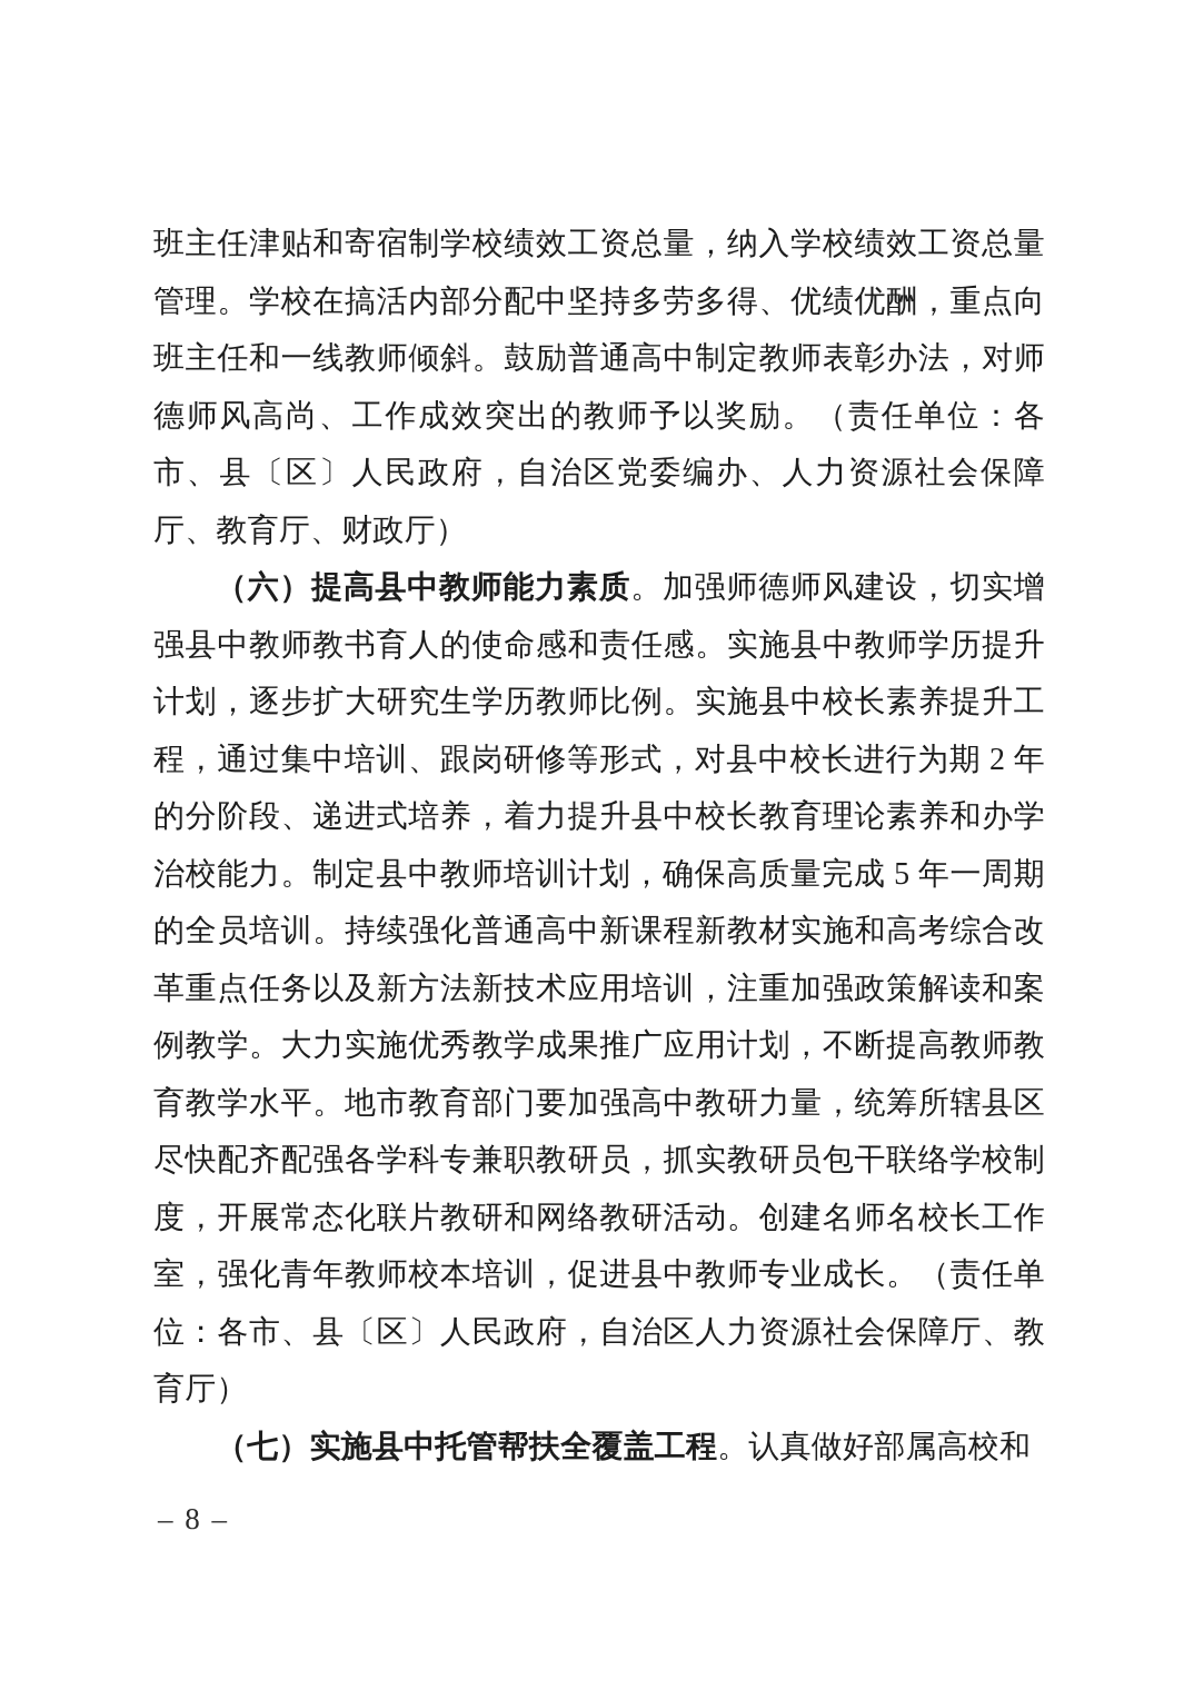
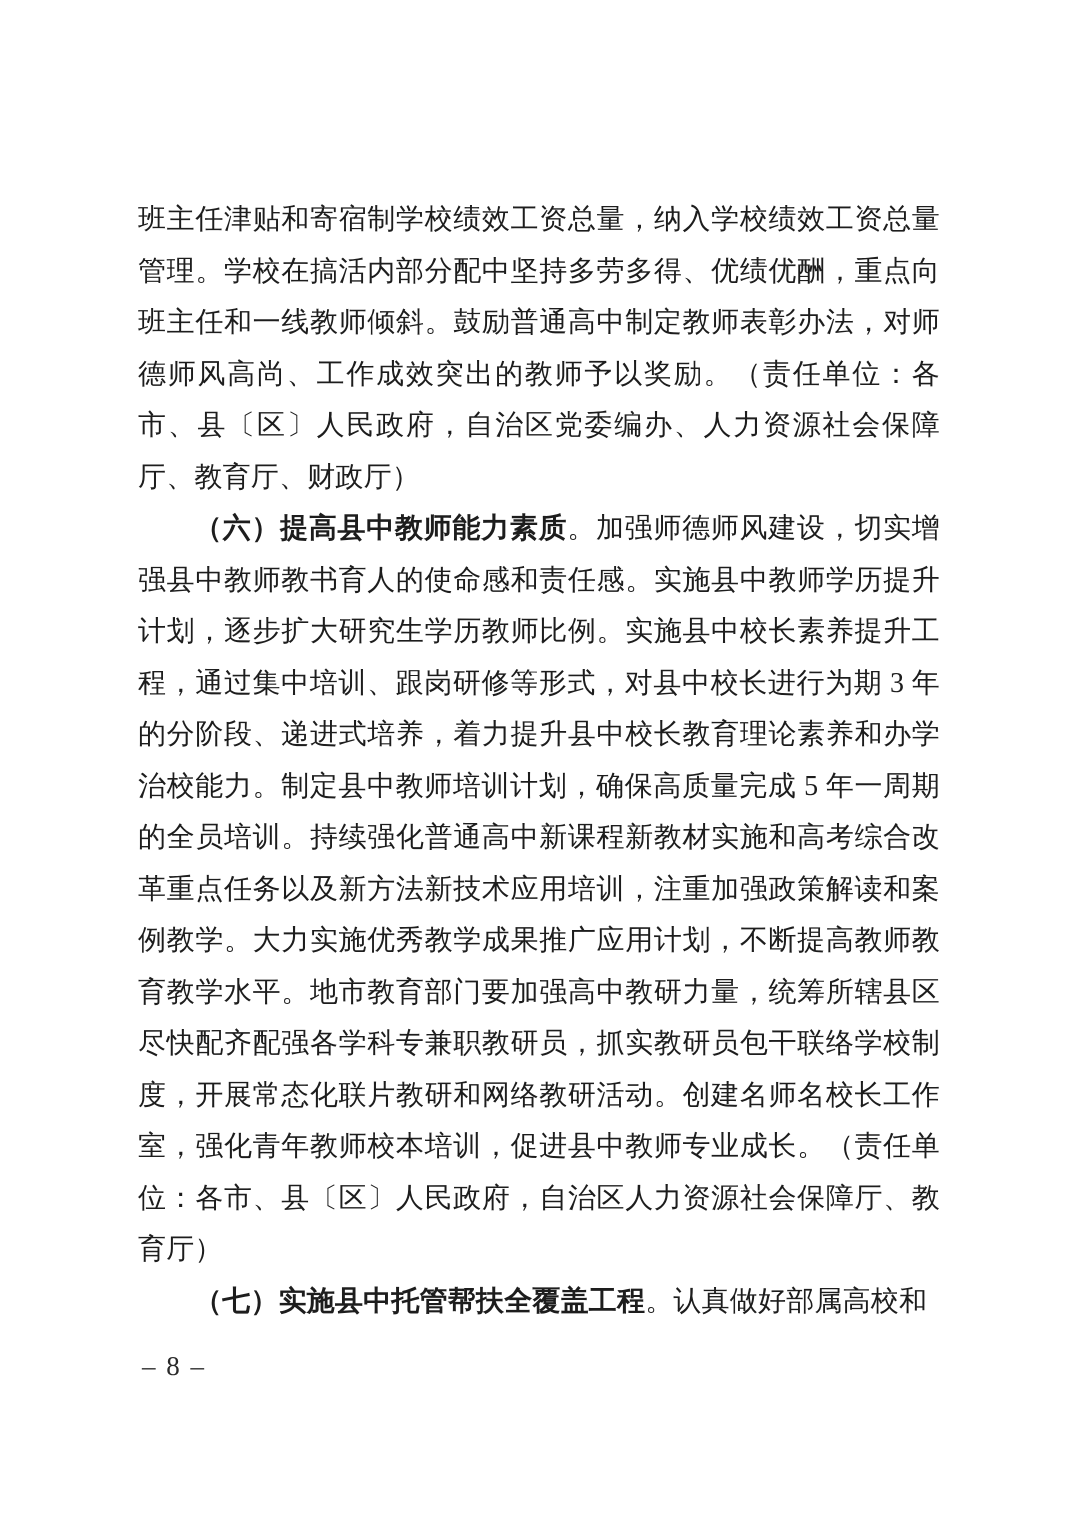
  班主任津贴和寄宿制学校绩效工资总量，纳入学校绩效工资总量管理。学校在搞活内部分配中坚持多劳多得、优绩优酬，重点向班主任和一线教师倾斜。鼓励普通高中制定教师表彰办法，对师德师风高尚、工作成效突出的教师予以奖励。（责任单位：各市、县〔区〕人民政府，自治区党委编办、人力资源社会保障厅、教育厅、财政厅）
- （六）提高县中教师能力素质。加强师德师风建设，切实增强县中教师教书育人的使命感和责任感。实施县中教师学历提升计划，逐步扩大研究生学历教师比例。实施县中校长素养提升工程，通过集中培训、跟岗研修等形式，对县中校长进行为期 2 年的分阶段、递进式培养，着力提升县中校长教育理论素养和办学治校能力。制定县中教师培训计划，确保高质量完成 5 年一周期的全员培训。持续强化普通高中新课程新教材实施和高考综合改革重点任务以及新方法新技术应用培训，注重加强政策解读和案例教学。大力实施优秀教学成果推广应用计划，不断提高教师教育教学水平。地市教育部门要加强高中教研力量，统筹所辖县区尽快配齐配强各学科专兼职教研员，抓实教研员包干联络学校制度，开展常态化联片教研和网络教研活动。创建名师名校长工作室，强化青年教师校本培训，促进县中教师专业成长。（责任单位：各市、县〔区〕人民政府，自治区人力资源社会保障厅、教育厅）
+ （六）提高县中教师能力素质。加强师德师风建设，切实增强县中教师教书育人的使命感和责任感。实施县中教师学历提升计划，逐步扩大研究生学历教师比例。实施县中校长素养提升工程，通过集中培训、跟岗研修等形式，对县中校长进行为期 3 年的分阶段、递进式培养，着力提升县中校长教育理论素养和办学治校能力。制定县中教师培训计划，确保高质量完成 5 年一周期的全员培训。持续强化普通高中新课程新教材实施和高考综合改革重点任务以及新方法新技术应用培训，注重加强政策解读和案例教学。大力实施优秀教学成果推广应用计划，不断提高教师教育教学水平。地市教育部门要加强高中教研力量，统筹所辖县区尽快配齐配强各学科专兼职教研员，抓实教研员包干联络学校制度，开展常态化联片教研和网络教研活动。创建名师名校长工作室，强化青年教师校本培训，促进县中教师专业成长。（责任单位：各市、县〔区〕人民政府，自治区人力资源社会保障厅、教育厅）
  （七）实施县中托管帮扶全覆盖工程。认真做好部属高校和
  – 8 –
